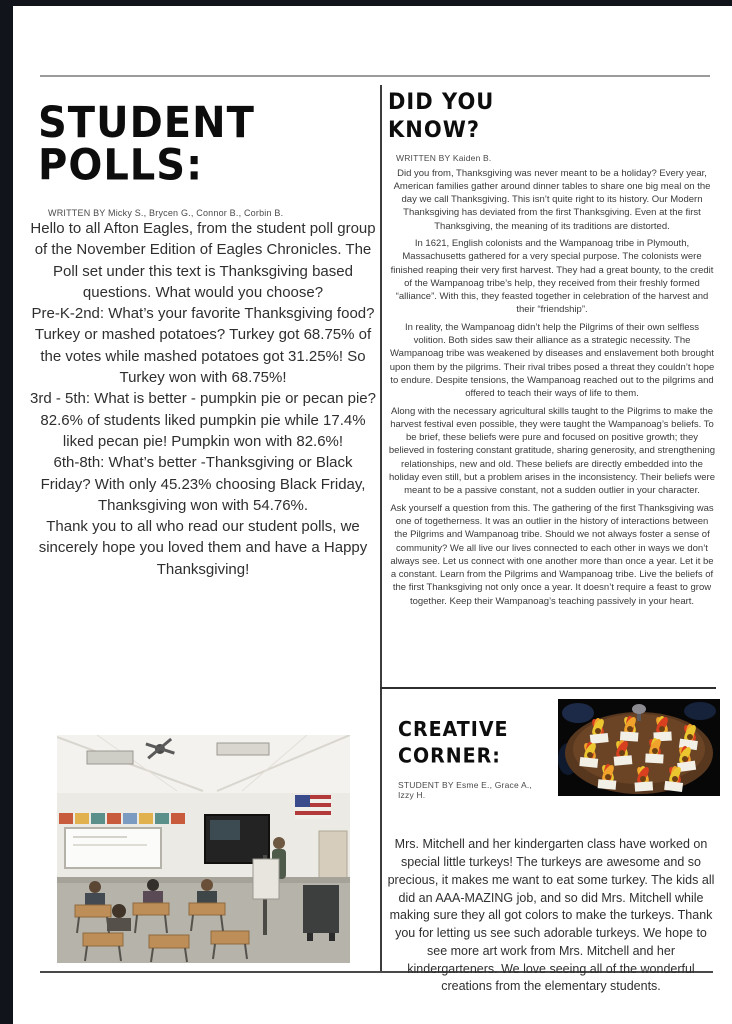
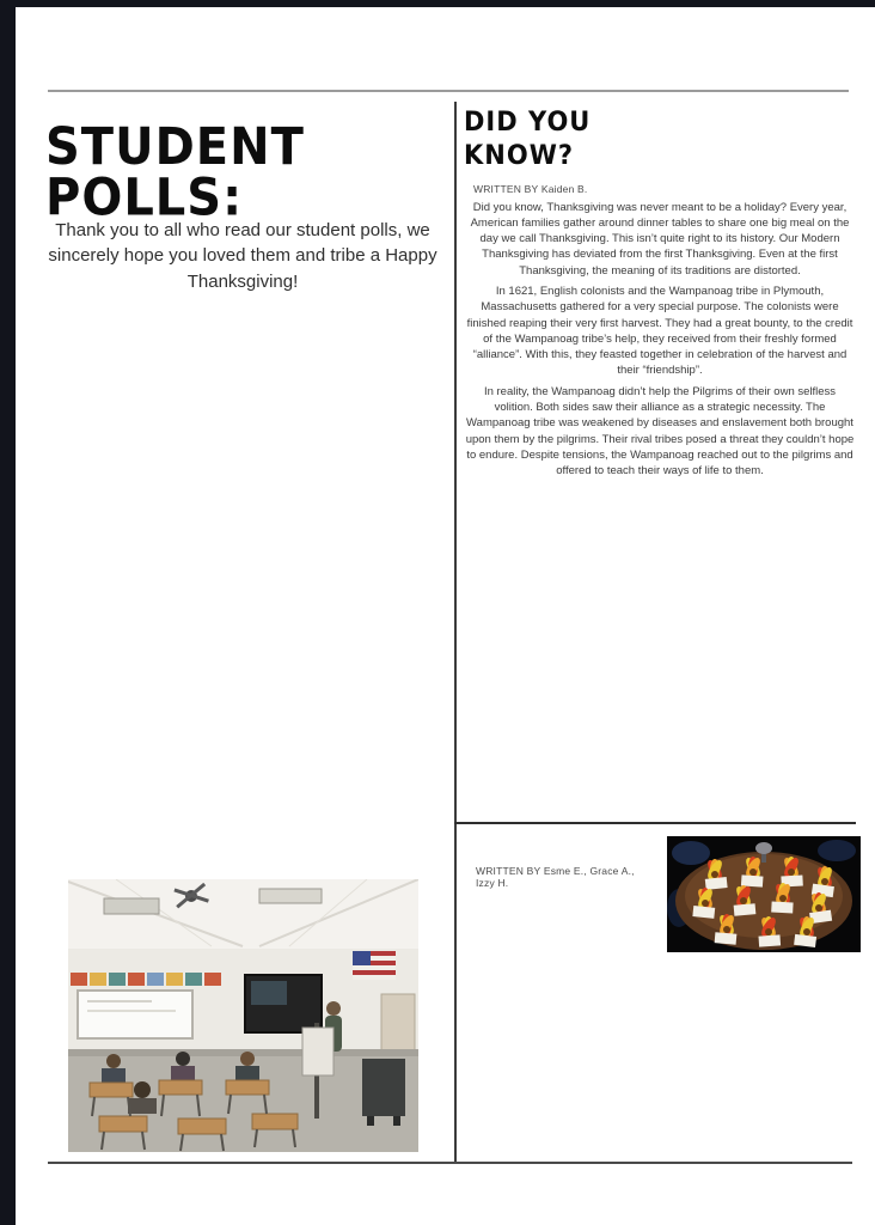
  STUDENT POLLS:
- WRITTEN BY Micky S., Brycen G., Connor B., Corbin B.
- Hello to all Afton Eagles, from the student poll group of the November Edition of Eagles Chronicles. The Poll set under this text is Thanksgiving based questions. What would you choose?
- Pre-K-2nd: What’s your favorite Thanksgiving food? Turkey or mashed potatoes? Turkey got 68.75% of the votes while mashed potatoes got 31.25%! So Turkey won with 68.75%!
- 3rd - 5th: What is better - pumpkin pie or pecan pie? 82.6% of students liked pumpkin pie while 17.4% liked pecan pie! Pumpkin won with 82.6%!
- 6th-8th: What’s better -Thanksgiving or Black Friday? With only 45.23% choosing Black Friday, Thanksgiving won with 54.76%.
- Thank you to all who read our student polls, we sincerely hope you loved them and have a Happy Thanksgiving!
+ Thank you to all who read our student polls, we sincerely hope you loved them and tribe a Happy Thanksgiving!
  DID YOU KNOW?
  WRITTEN BY Kaiden B.
- Did you from, Thanksgiving was never meant to be a holiday? Every year, American families gather around dinner tables to share one big meal on the day we call Thanksgiving. This isn’t quite right to its history. Our Modern Thanksgiving has deviated from the first Thanksgiving. Even at the first Thanksgiving, the meaning of its traditions are distorted.
+ Did you know, Thanksgiving was never meant to be a holiday? Every year, American families gather around dinner tables to share one big meal on the day we call Thanksgiving. This isn’t quite right to its history. Our Modern Thanksgiving has deviated from the first Thanksgiving. Even at the first Thanksgiving, the meaning of its traditions are distorted.
  In 1621, English colonists and the Wampanoag tribe in Plymouth, Massachusetts gathered for a very special purpose. The colonists were finished reaping their very first harvest. They had a great bounty, to the credit of the Wampanoag tribe’s help, they received from their freshly formed “alliance”. With this, they feasted together in celebration of the harvest and their “friendship”.
  In reality, the Wampanoag didn’t help the Pilgrims of their own selfless volition. Both sides saw their alliance as a strategic necessity. The Wampanoag tribe was weakened by diseases and enslavement both brought upon them by the pilgrims. Their rival tribes posed a threat they couldn’t hope to endure. Despite tensions, the Wampanoag reached out to the pilgrims and offered to teach their ways of life to them.
- Along with the necessary agricultural skills taught to the Pilgrims to make the harvest festival even possible, they were taught the Wampanoag’s beliefs. To be brief, these beliefs were pure and focused on positive growth; they believed in fostering constant gratitude, sharing generosity, and strengthening relationships, new and old. These beliefs are directly embedded into the holiday even still, but a problem arises in the inconsistency. Their beliefs were meant to be a passive constant, not a sudden outlier in your character.
- Ask yourself a question from this. The gathering of the first Thanksgiving was one of togetherness. It was an outlier in the history of interactions between the Pilgrims and Wampanoag tribe. Should we not always foster a sense of community? We all live our lives connected to each other in ways we don’t always see. Let us connect with one another more than once a year. Let it be a constant. Learn from the Pilgrims and Wampanoag tribe. Live the beliefs of the first Thanksgiving not only once a year. It doesn’t require a feast to grow together. Keep their Wampanoag’s teaching passively in your heart.
- CREATIVE CORNER:
- STUDENT BY Esme E., Grace A., Izzy H.
+ WRITTEN BY Esme E., Grace A., Izzy H.
- Mrs. Mitchell and her kindergarten class have worked on special little turkeys! The turkeys are awesome and so precious, it makes me want to eat some turkey. The kids all did an AAA-MAZING job, and so did Mrs. Mitchell while making sure they all got colors to make the turkeys. Thank you for letting us see such adorable turkeys. We hope to see more art work from Mrs. Mitchell and her kindergarteners. We love seeing all of the wonderful creations from the elementary students.
